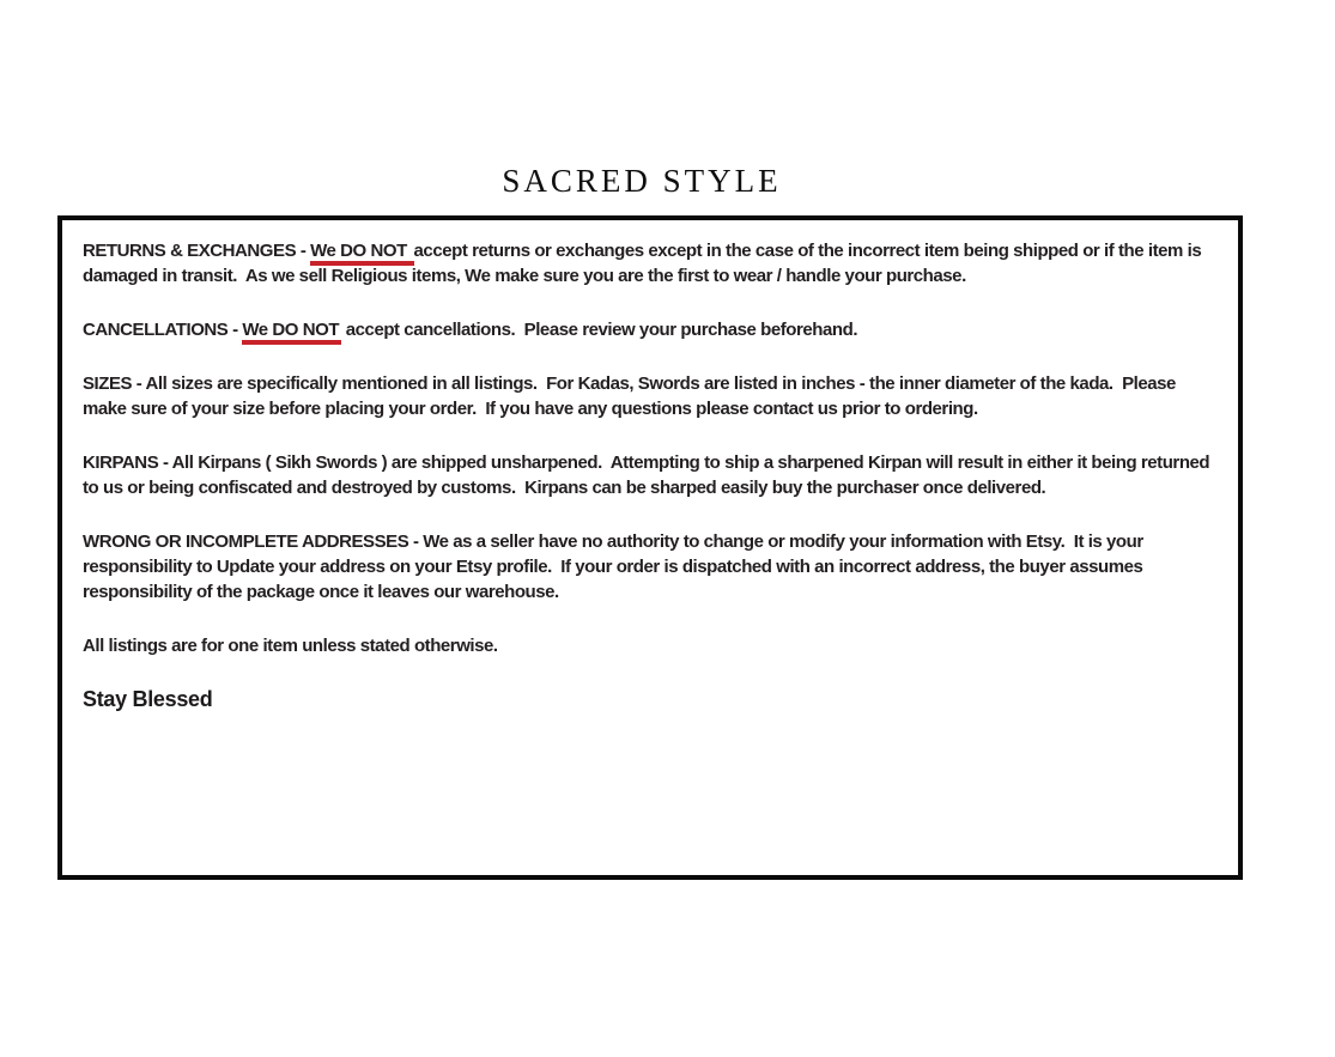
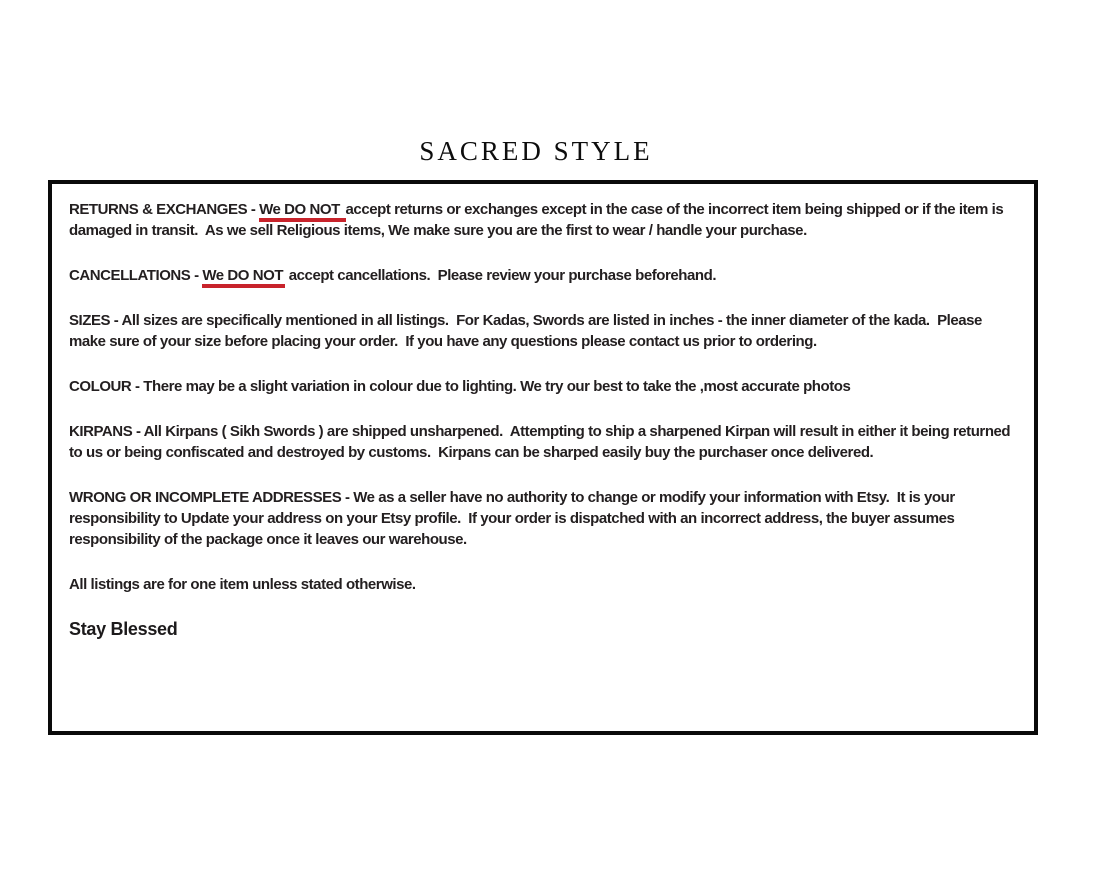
  SACRED STYLE
  RETURNS & EXCHANGES - We DO NOT accept returns or exchanges except in the case of the incorrect item being shipped or if the item is damaged in transit. As we sell Religious items, We make sure you are the first to wear / handle your purchase.
  CANCELLATIONS - We DO NOT accept cancellations. Please review your purchase beforehand.
  SIZES - All sizes are specifically mentioned in all listings. For Kadas, Swords are listed in inches - the inner diameter of the kada. Please make sure of your size before placing your order. If you have any questions please contact us prior to ordering.
+ COLOUR - There may be a slight variation in colour due to lighting. We try our best to take the ,most accurate photos
  KIRPANS - All Kirpans ( Sikh Swords ) are shipped unsharpened. Attempting to ship a sharpened Kirpan will result in either it being returned to us or being confiscated and destroyed by customs. Kirpans can be sharped easily buy the purchaser once delivered.
  WRONG OR INCOMPLETE ADDRESSES - We as a seller have no authority to change or modify your information with Etsy. It is your responsibility to Update your address on your Etsy profile. If your order is dispatched with an incorrect address, the buyer assumes responsibility of the package once it leaves our warehouse.
  All listings are for one item unless stated otherwise.
  Stay Blessed
